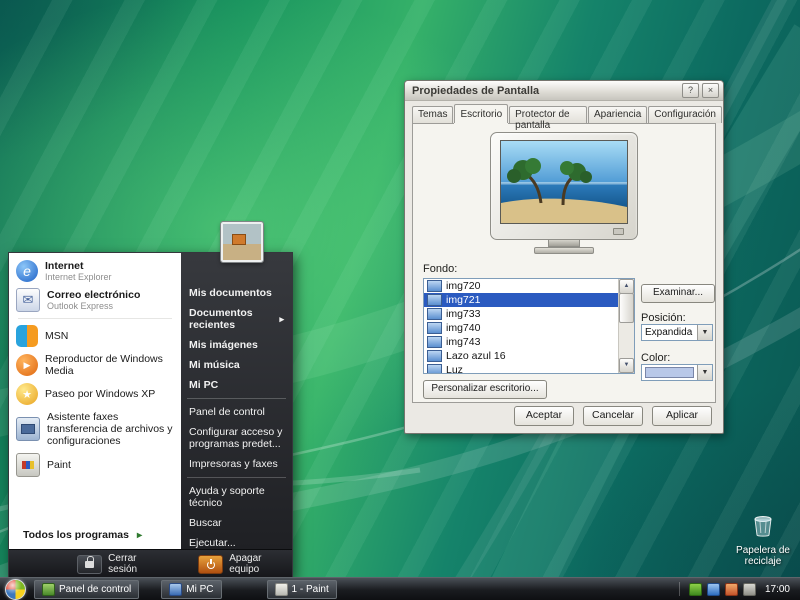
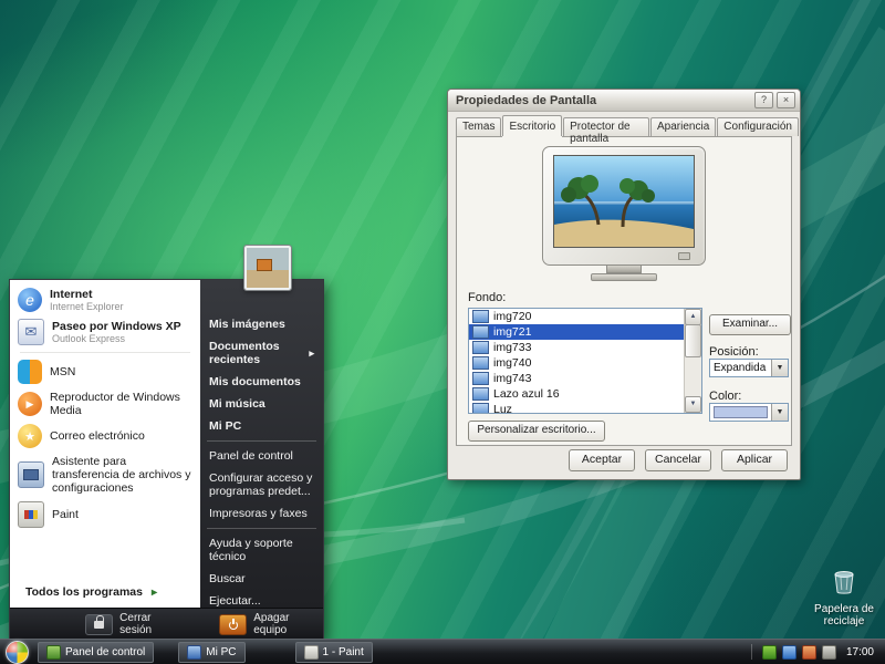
  Papelera de reciclaje
  Propiedades de Pantalla
  ?
  ×
  Temas
  Escritorio
  Protector de pantalla
  Apariencia
  Configuración
  Fondo:
  img720
  img721
  img733
  img740
  img743
  Lazo azul 16
  Luz
  Examinar...
  Posición:
  Expandida
  Color:
  Personalizar escritorio...
  Aceptar
  Cancelar
  Aplicar
  Internet
  Internet Explorer
- Correo electrónico
+ Paseo por Windows XP
  Outlook Express
  MSN
  Reproductor de Windows Media
- Paseo por Windows XP
+ Correo electrónico
- Asistente faxes transferencia de archivos y configuraciones
+ Asistente para transferencia de archivos y configuraciones
  Paint
  Todos los programas
  ▸
- Mis documentos
+ Mis imágenes
  ▸
  Documentos recientes
- Mis imágenes
+ Mis documentos
  Mi música
  Mi PC
  Panel de control
  Configurar acceso y programas predet...
  Impresoras y faxes
  Ayuda y soporte técnico
  Buscar
  Ejecutar...
  Cerrar sesión
  Apagar equipo
  Panel de control
  Mi PC
  1 - Paint
  17:00
